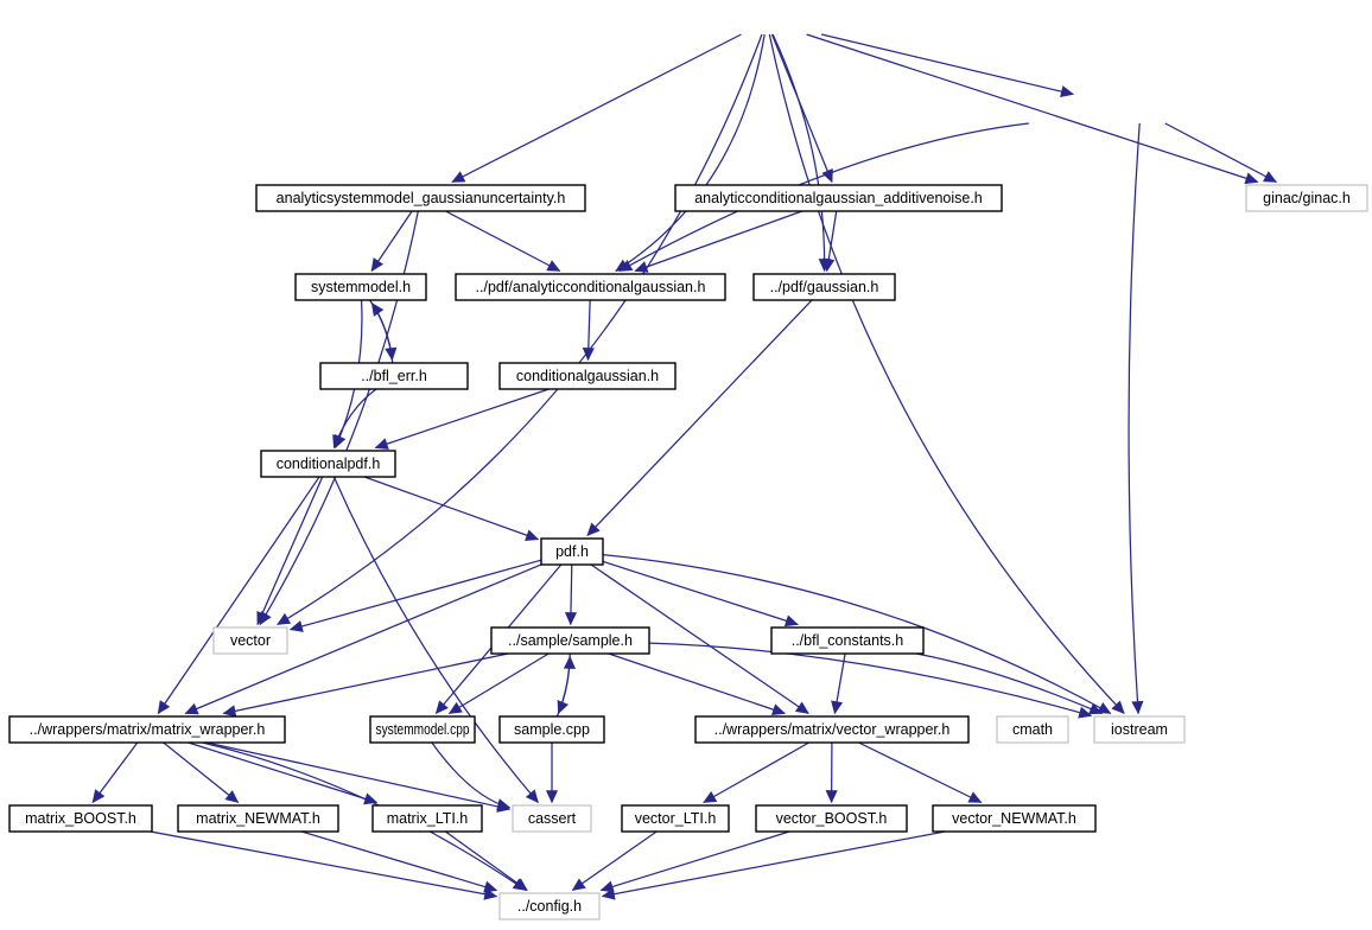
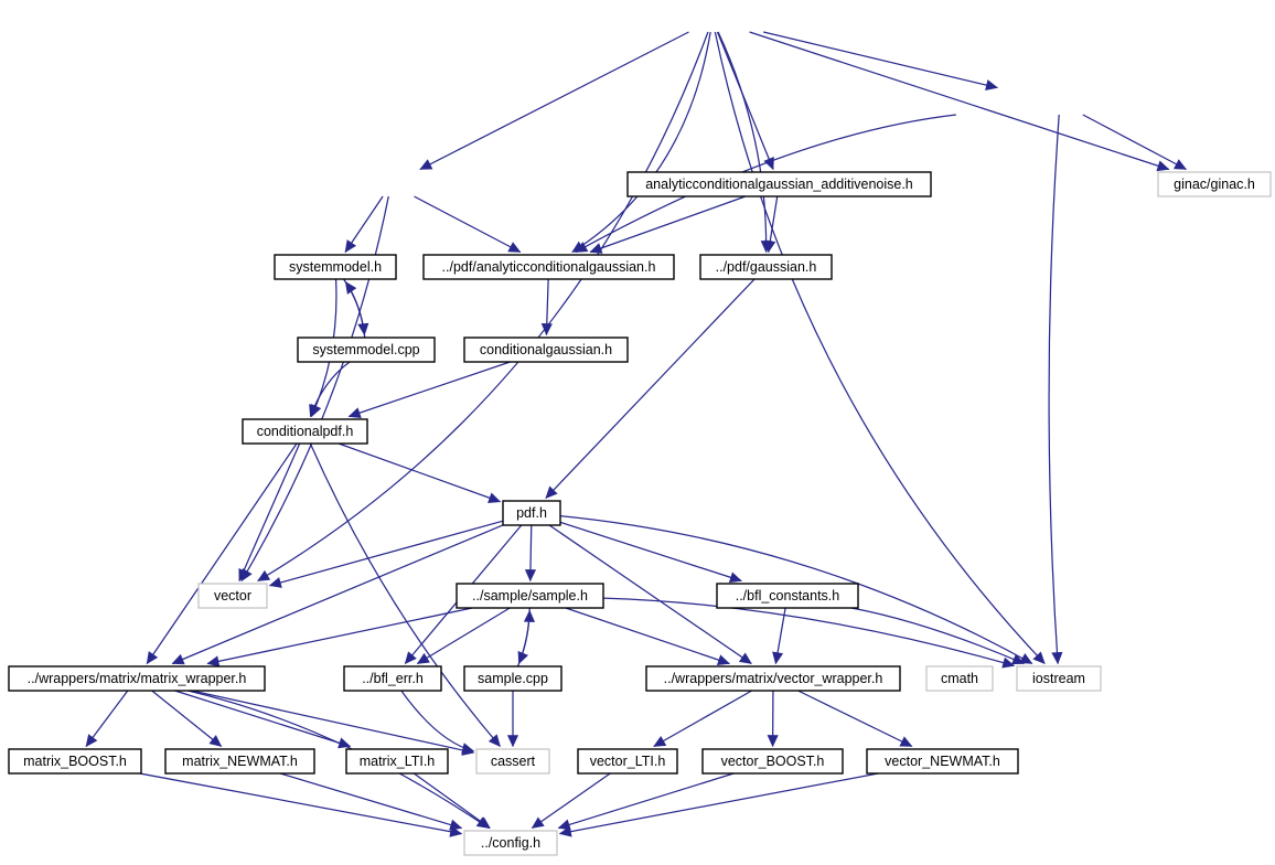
  ginac/ginac.h
- analyticsystemmodel_gaussianuncertainty.h
  analyticconditionalgaussian_additivenoise.h
  systemmodel.h
  ../pdf/analyticconditionalgaussian.h
  ../pdf/gaussian.h
- ../bfl_err.h
+ systemmodel.cpp
  conditionalgaussian.h
  conditionalpdf.h
  pdf.h
  vector
  ../sample/sample.h
  ../bfl_constants.h
  ../wrappers/matrix/matrix_wrapper.h
- systemmodel.cpp
+ ../bfl_err.h
  sample.cpp
  ../wrappers/matrix/vector_wrapper.h
  cmath
  iostream
  matrix_BOOST.h
  matrix_NEWMAT.h
  matrix_LTI.h
  cassert
  vector_LTI.h
  vector_BOOST.h
  vector_NEWMAT.h
  ../config.h
